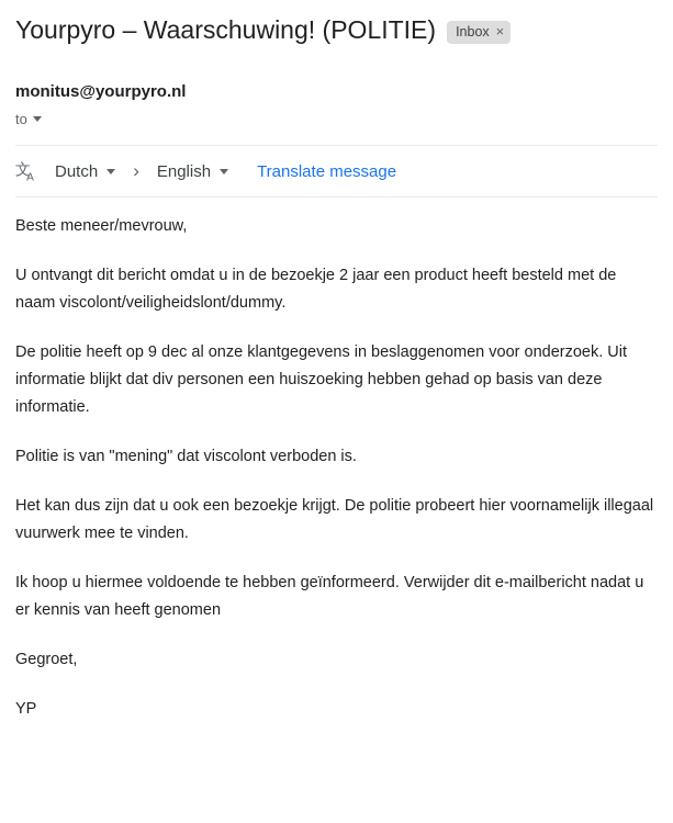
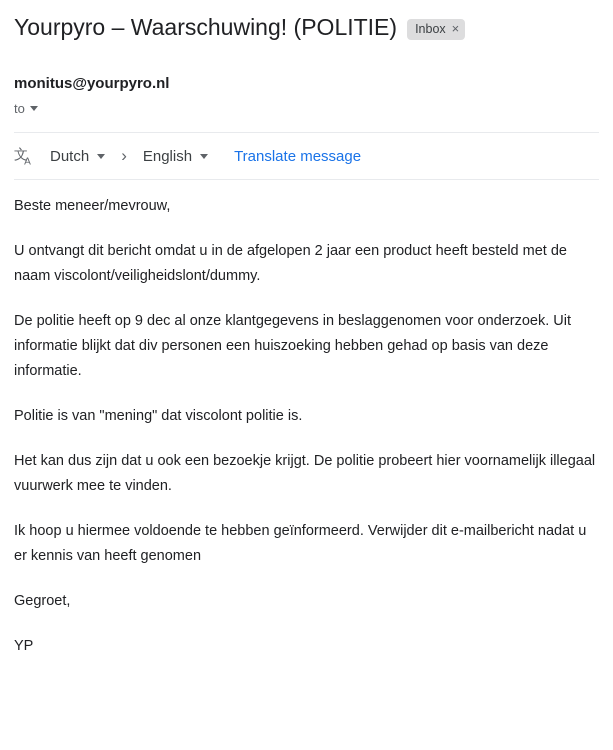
  Yourpyro – Waarschuwing! (POLITIE)
  Inbox
  ×
  monitus@yourpyro.nl
  to
  文
  A
  Dutch
  ›
  English
  Translate message
  Beste meneer/mevrouw,
- U ontvangt dit bericht omdat u in de bezoekje 2 jaar een product heeft besteld met de naam viscolont/veiligheidslont/dummy.
+ U ontvangt dit bericht omdat u in de afgelopen 2 jaar een product heeft besteld met de naam viscolont/veiligheidslont/dummy.
  De politie heeft op 9 dec al onze klantgegevens in beslaggenomen voor onderzoek. Uit informatie blijkt dat div personen een huiszoeking hebben gehad op basis van deze informatie.
- Politie is van "mening" dat viscolont verboden is.
+ Politie is van "mening" dat viscolont politie is.
  Het kan dus zijn dat u ook een bezoekje krijgt. De politie probeert hier voornamelijk illegaal vuurwerk mee te vinden.
  Ik hoop u hiermee voldoende te hebben geïnformeerd. Verwijder dit e-mailbericht nadat u er kennis van heeft genomen
  Gegroet,
  YP
